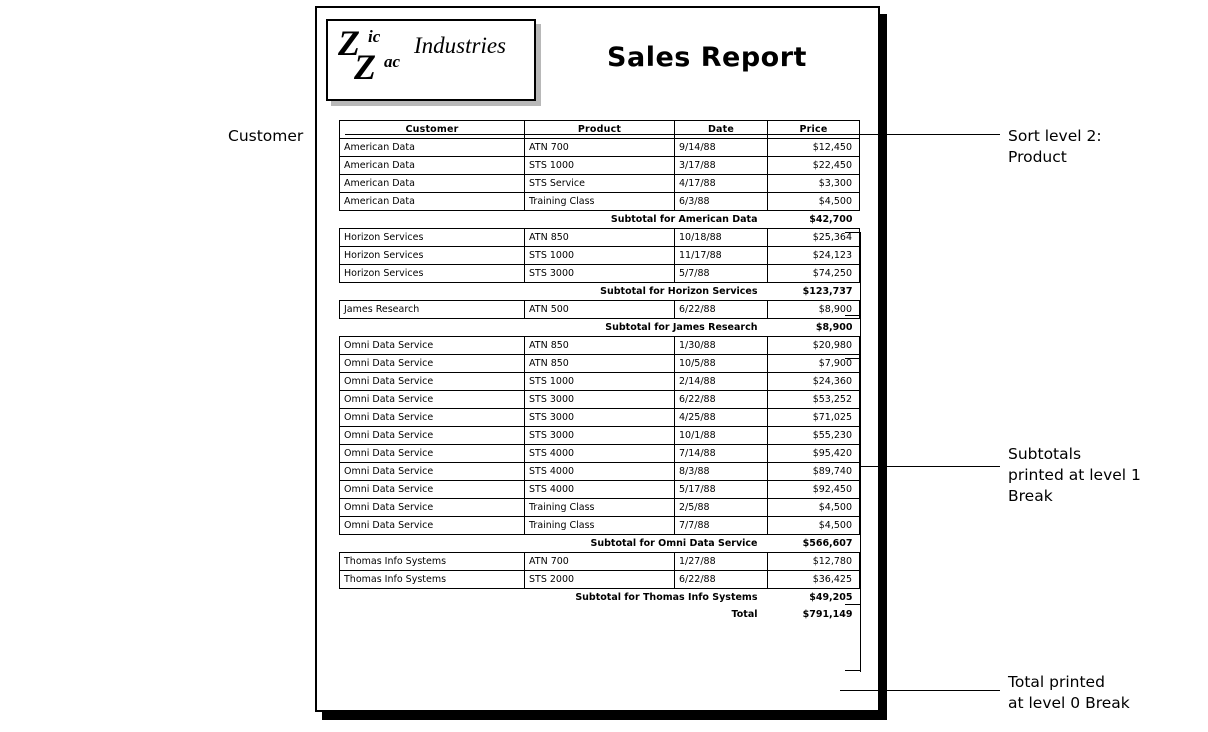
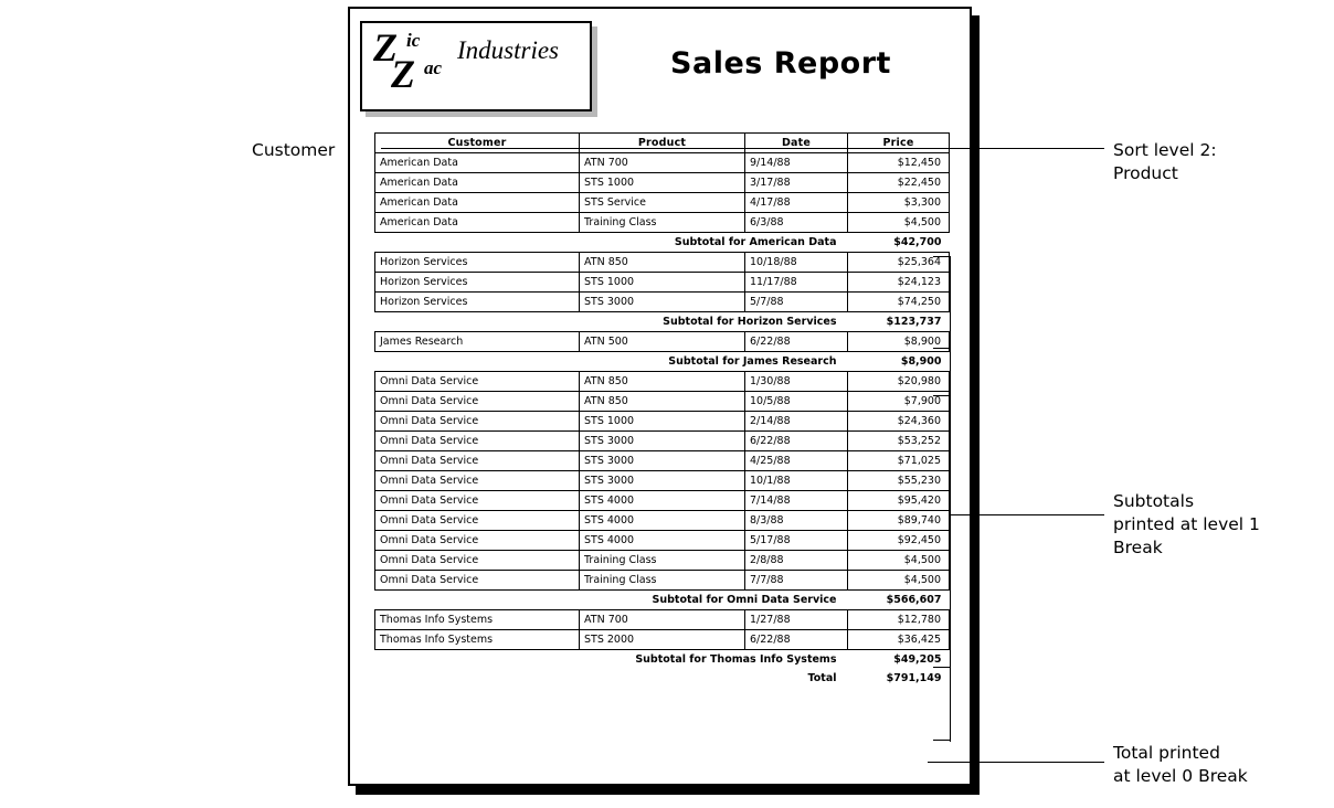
  Z
  ic
  Z
  ac
  Industries
  Sales Report
  Customer	Product	Date	Price
  American Data	ATN 700	9/14/88	$12,450
  American Data	STS 1000	3/17/88	$22,450
  American Data	STS Service	4/17/88	$3,300
  American Data	Training Class	6/3/88	$4,500
  Subtotal for American Data	$42,700
  Horizon Services	ATN 850	10/18/88	$25,364
  Horizon Services	STS 1000	11/17/88	$24,123
  Horizon Services	STS 3000	5/7/88	$74,250
  Subtotal for Horizon Services	$123,737
  James Research	ATN 500	6/22/88	$8,900
  Subtotal for James Research	$8,900
  Omni Data Service	ATN 850	1/30/88	$20,980
  Omni Data Service	ATN 850	10/5/88	$7,900
  Omni Data Service	STS 1000	2/14/88	$24,360
  Omni Data Service	STS 3000	6/22/88	$53,252
  Omni Data Service	STS 3000	4/25/88	$71,025
  Omni Data Service	STS 3000	10/1/88	$55,230
  Omni Data Service	STS 4000	7/14/88	$95,420
  Omni Data Service	STS 4000	8/3/88	$89,740
  Omni Data Service	STS 4000	5/17/88	$92,450
- Omni Data Service	Training Class	2/5/88	$4,500
+ Omni Data Service	Training Class	2/8/88	$4,500
  Omni Data Service	Training Class	7/7/88	$4,500
  Subtotal for Omni Data Service	$566,607
  Thomas Info Systems	ATN 700	1/27/88	$12,780
  Thomas Info Systems	STS 2000	6/22/88	$36,425
  Subtotal for Thomas Info Systems	$49,205
  Total	$791,149
  Customer
  Sort level 2:
  Product
  Subtotals
  printed at level 1
  Break
  Total printed
  at level 0 Break
